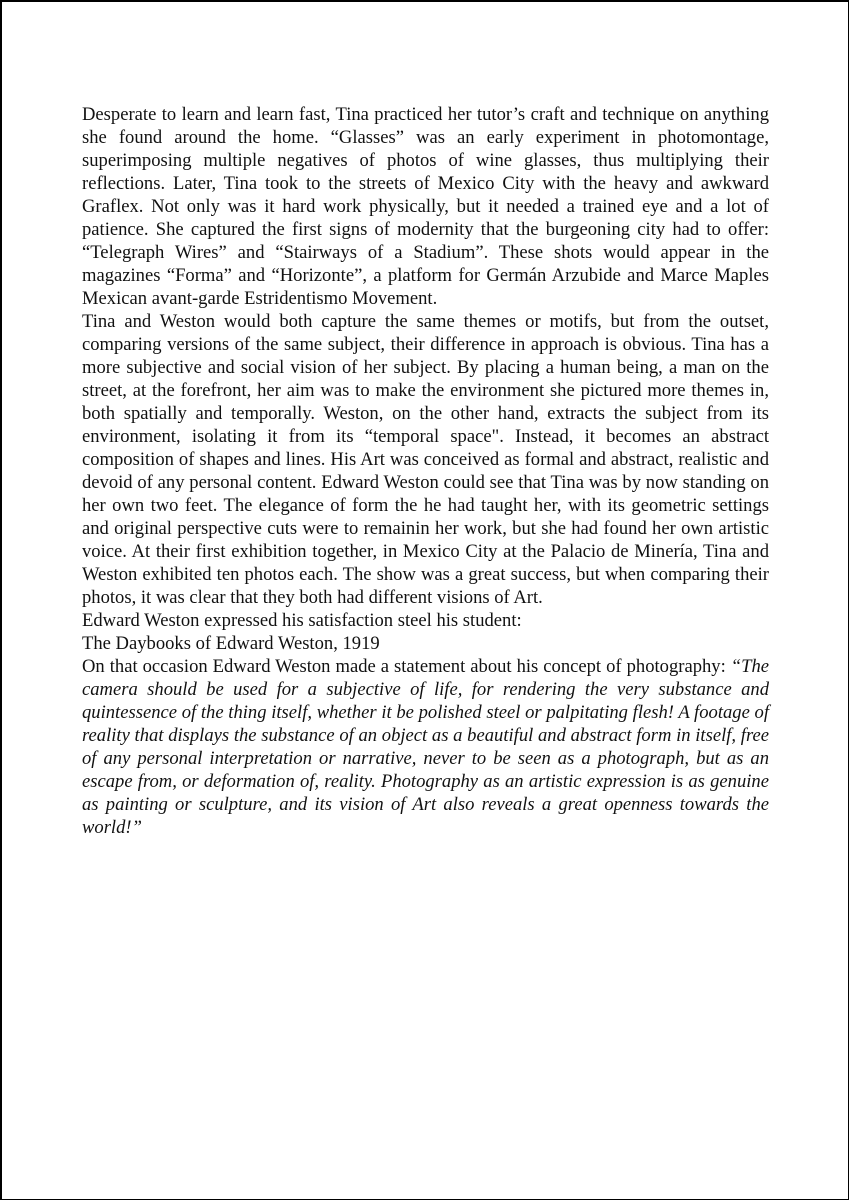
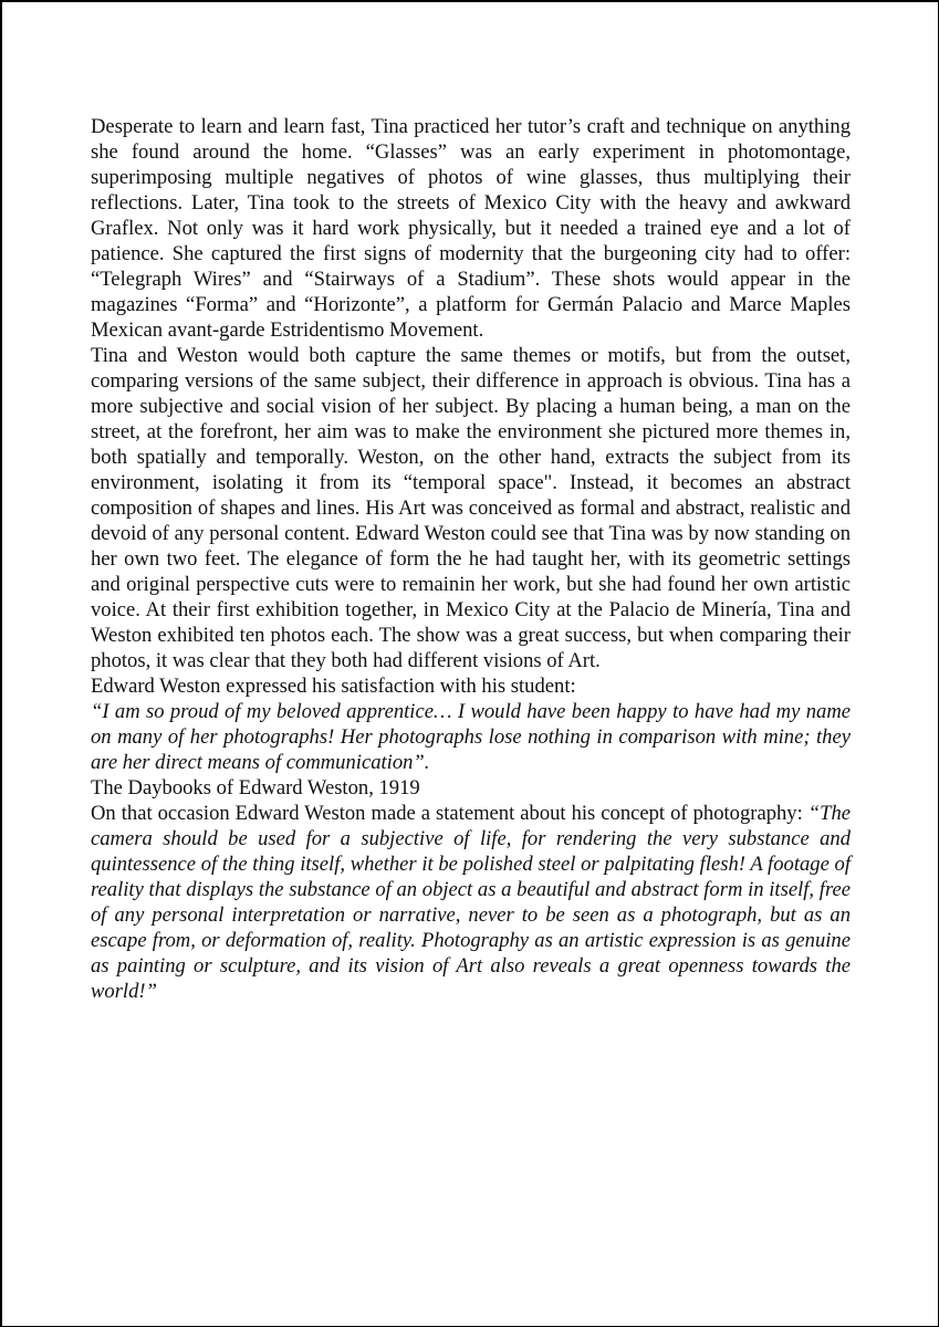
- Desperate to learn and learn fast, Tina practiced her tutor’s craft and technique on anything she found around the home. “Glasses” was an early experiment in photomontage, superimposing multiple negatives of photos of wine glasses, thus multiplying their reflections. Later, Tina took to the streets of Mexico City with the heavy and awkward Graflex. Not only was it hard work physically, but it needed a trained eye and a lot of patience. She captured the first signs of modernity that the burgeoning city had to offer: “Telegraph Wires” and “Stairways of a Stadium”. These shots would appear in the magazines “Forma” and “Horizonte”, a platform for Germán Arzubide and Marce Maples Mexican avant-garde Estridentismo Movement.
+ Desperate to learn and learn fast, Tina practiced her tutor’s craft and technique on anything she found around the home. “Glasses” was an early experiment in photomontage, superimposing multiple negatives of photos of wine glasses, thus multiplying their reflections. Later, Tina took to the streets of Mexico City with the heavy and awkward Graflex. Not only was it hard work physically, but it needed a trained eye and a lot of patience. She captured the first signs of modernity that the burgeoning city had to offer: “Telegraph Wires” and “Stairways of a Stadium”. These shots would appear in the magazines “Forma” and “Horizonte”, a platform for Germán Palacio and Marce Maples Mexican avant-garde Estridentismo Movement.
  Tina and Weston would both capture the same themes or motifs, but from the outset, comparing versions of the same subject, their difference in approach is obvious. Tina has a more subjective and social vision of her subject. By placing a human being, a man on the street, at the forefront, her aim was to make the environment she pictured more themes in, both spatially and temporally. Weston, on the other hand, extracts the subject from its environment, isolating it from its “temporal space". Instead, it becomes an abstract composition of shapes and lines. His Art was conceived as formal and abstract, realistic and devoid of any personal content. Edward Weston could see that Tina was by now standing on her own two feet. The elegance of form the he had taught her, with its geometric settings and original perspective cuts were to remainin her work, but she had found her own artistic voice. At their first exhibition together, in Mexico City at the Palacio de Minería, Tina and Weston exhibited ten photos each. The show was a great success, but when comparing their photos, it was clear that they both had different visions of Art.
- Edward Weston expressed his satisfaction steel his student:
+ Edward Weston expressed his satisfaction with his student:
+ “I am so proud of my beloved apprentice… I would have been happy to have had my name on many of her photographs! Her photographs lose nothing in comparison with mine; they are her direct means of communication”.
  The Daybooks of Edward Weston, 1919
  On that occasion Edward Weston made a statement about his concept of photography: “The camera should be used for a subjective of life, for rendering the very substance and quintessence of the thing itself, whether it be polished steel or palpitating flesh! A footage of reality that displays the substance of an object as a beautiful and abstract form in itself, free of any personal interpretation or narrative, never to be seen as a photograph, but as an escape from, or deformation of, reality. Photography as an artistic expression is as genuine as painting or sculpture, and its vision of Art also reveals a great openness towards the world!”
